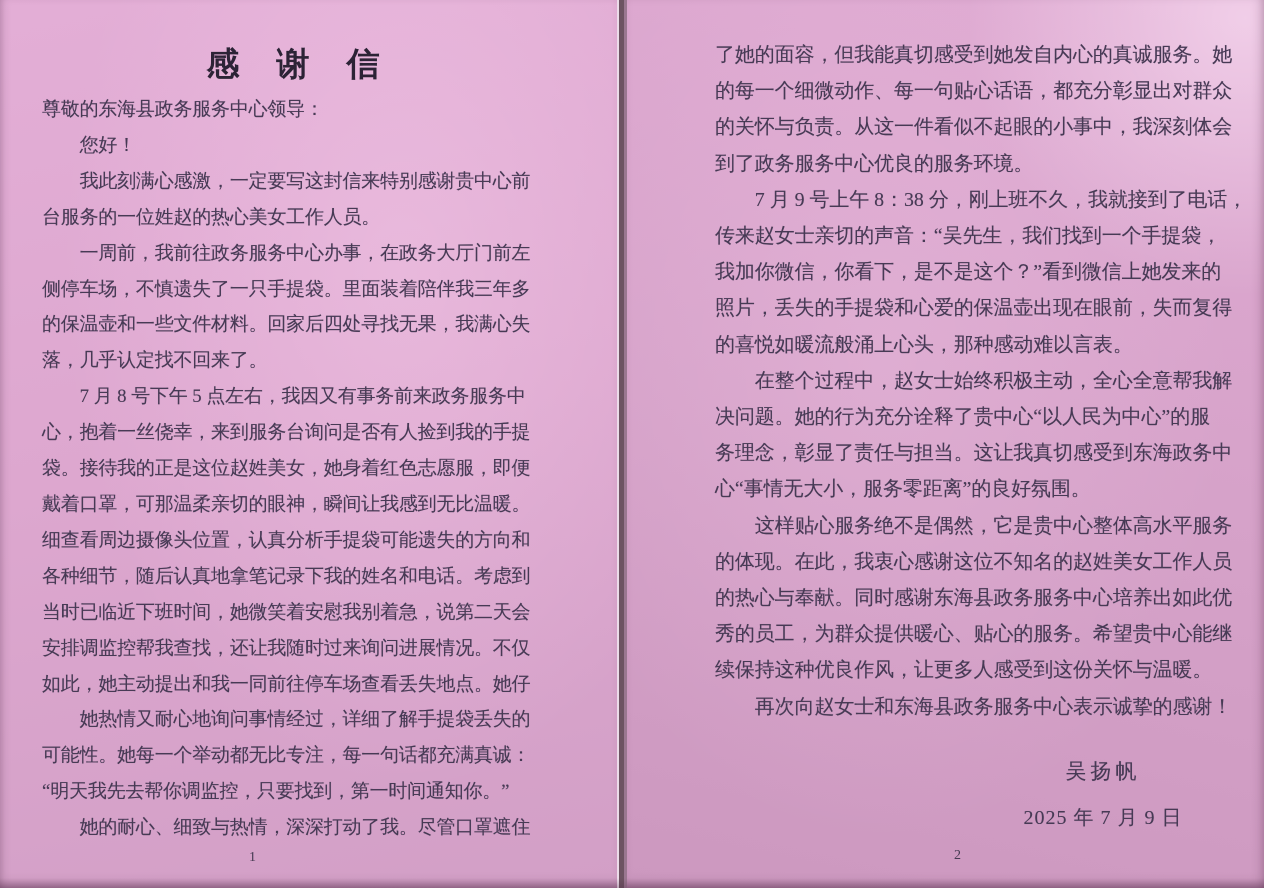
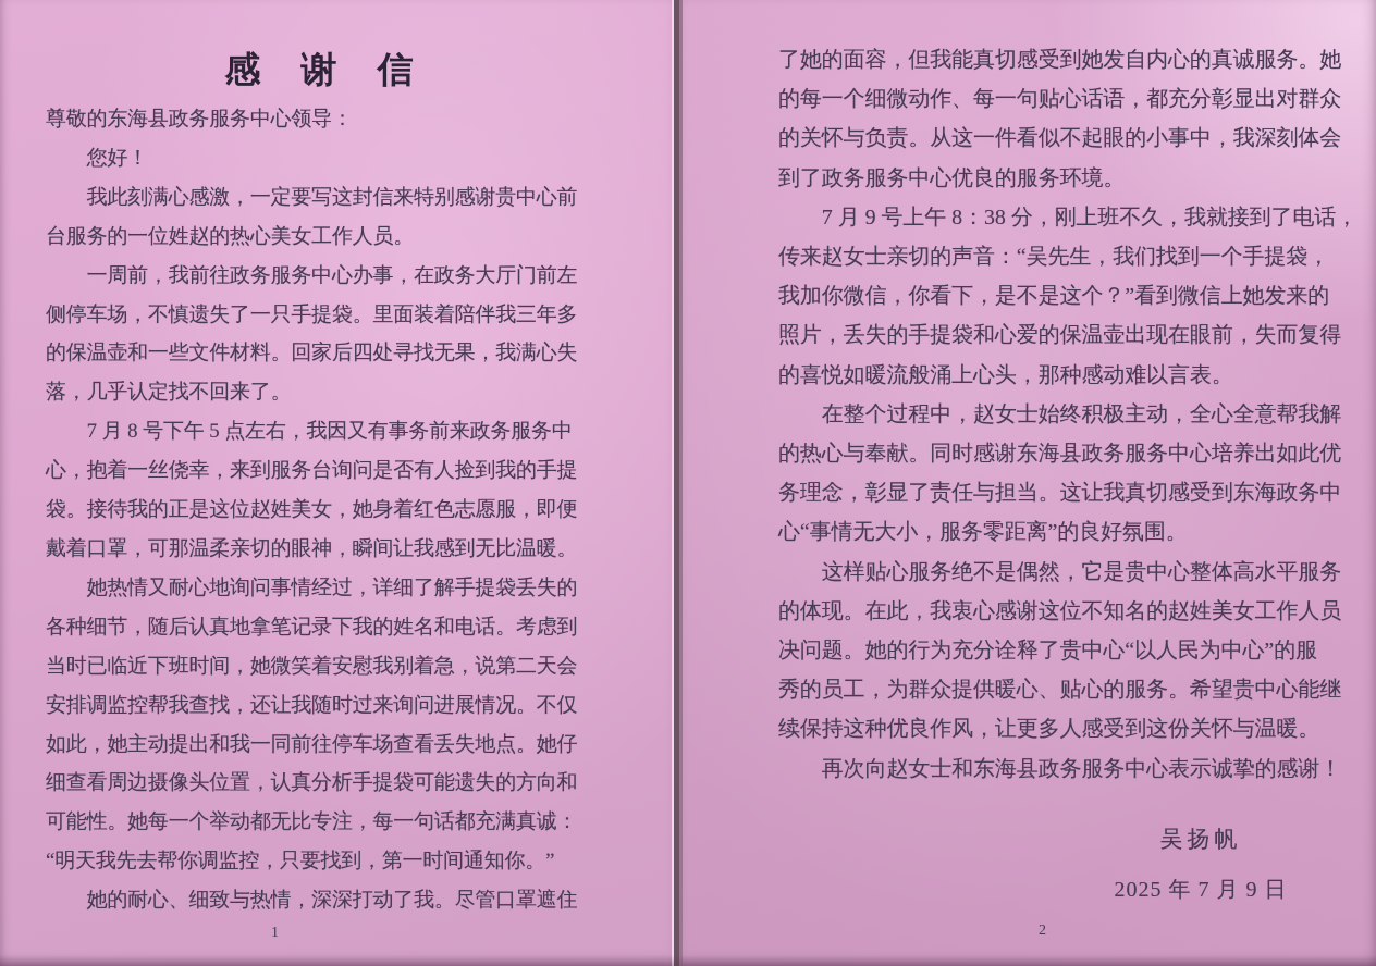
  感 谢 信
  尊敬的东海县政务服务中心领导：
  您好！
  我此刻满心感激，一定要写这封信来特别感谢贵中心前
  台服务的一位姓赵的热心美女工作人员。
  一周前，我前往政务服务中心办事，在政务大厅门前左
  侧停车场，不慎遗失了一只手提袋。里面装着陪伴我三年多
  的保温壶和一些文件材料。回家后四处寻找无果，我满心失
  落，几乎认定找不回来了。
  7 月 8 号下午 5 点左右，我因又有事务前来政务服务中
  心，抱着一丝侥幸，来到服务台询问是否有人捡到我的手提
  袋。接待我的正是这位赵姓美女，她身着红色志愿服，即便
  戴着口罩，可那温柔亲切的眼神，瞬间让我感到无比温暖。
- 细查看周边摄像头位置，认真分析手提袋可能遗失的方向和
+ 她热情又耐心地询问事情经过，详细了解手提袋丢失的
  各种细节，随后认真地拿笔记录下我的姓名和电话。考虑到
  当时已临近下班时间，她微笑着安慰我别着急，说第二天会
  安排调监控帮我查找，还让我随时过来询问进展情况。不仅
  如此，她主动提出和我一同前往停车场查看丢失地点。她仔
- 她热情又耐心地询问事情经过，详细了解手提袋丢失的
+ 细查看周边摄像头位置，认真分析手提袋可能遗失的方向和
  可能性。她每一个举动都无比专注，每一句话都充满真诚：
  “明天我先去帮你调监控，只要找到，第一时间通知你。”
  她的耐心、细致与热情，深深打动了我。尽管口罩遮住
  1
  了她的面容，但我能真切感受到她发自内心的真诚服务。她
  的每一个细微动作、每一句贴心话语，都充分彰显出对群众
  的关怀与负责。从这一件看似不起眼的小事中，我深刻体会
  到了政务服务中心优良的服务环境。
  7 月 9 号上午 8：38 分，刚上班不久，我就接到了电话，
  传来赵女士亲切的声音：“吴先生，我们找到一个手提袋，
  我加你微信，你看下，是不是这个？”看到微信上她发来的
  照片，丢失的手提袋和心爱的保温壶出现在眼前，失而复得
  的喜悦如暖流般涌上心头，那种感动难以言表。
  在整个过程中，赵女士始终积极主动，全心全意帮我解
- 决问题。她的行为充分诠释了贵中心“以人民为中心”的服
+ 的热心与奉献。同时感谢东海县政务服务中心培养出如此优
  务理念，彰显了责任与担当。这让我真切感受到东海政务中
  心“事情无大小，服务零距离”的良好氛围。
  这样贴心服务绝不是偶然，它是贵中心整体高水平服务
  的体现。在此，我衷心感谢这位不知名的赵姓美女工作人员
- 的热心与奉献。同时感谢东海县政务服务中心培养出如此优
+ 决问题。她的行为充分诠释了贵中心“以人民为中心”的服
  秀的员工，为群众提供暖心、贴心的服务。希望贵中心能继
  续保持这种优良作风，让更多人感受到这份关怀与温暖。
  再次向赵女士和东海县政务服务中心表示诚挚的感谢！
  吴扬帆
  2025 年 7 月 9 日
  2
